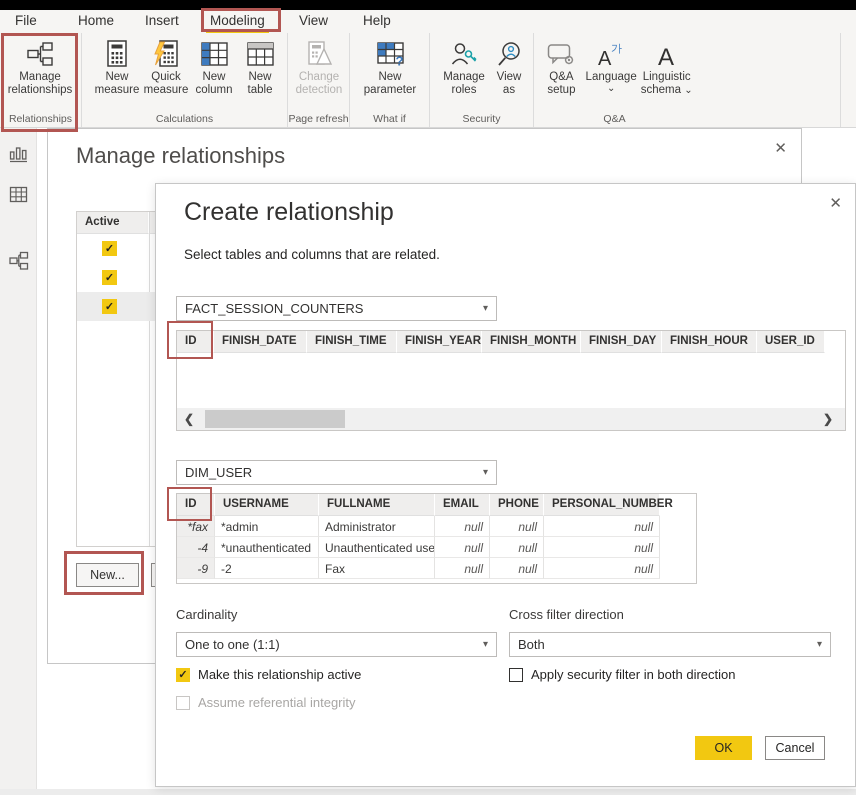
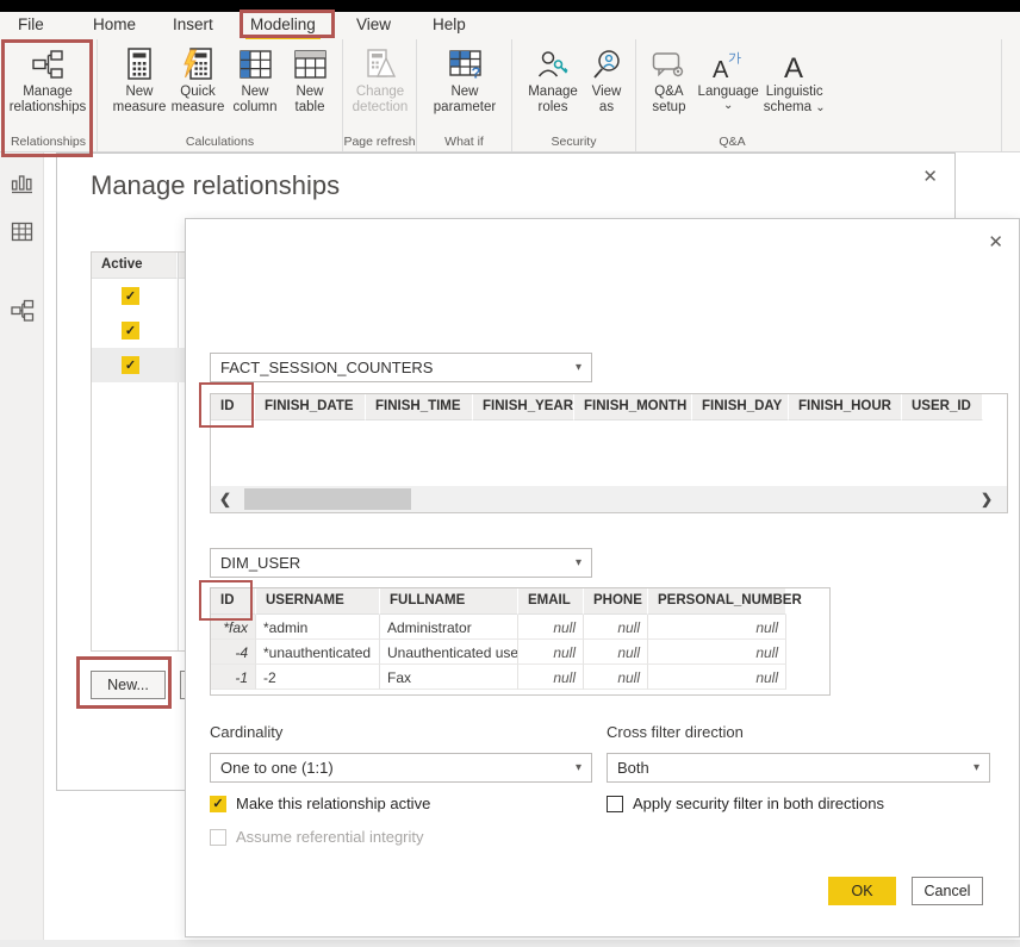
  File
  Home
  Insert
  Modeling
  View
  Help
  Manage
  relationships
  Relationships
  New
  measure
  Quick
  measure
  New
  column
  New
  table
  Calculations
  Change
  detection
  Page refresh
  ?
  New
  parameter
  What if
  Manage
  roles
  View
  as
  Security
  Q&A
  setup
  A
  가
  Language
  ⌄
  A
  Linguistic
  schema ⌄
  Q&A
  Manage relationships
  ✕
  Active
  ✓
  ✓
  ✓
  New...
  ✕
- Create relationship
- Select tables and columns that are related.
  FACT_SESSION_COUNTERS
  ▾
  ID
  FINISH_DATE
  FINISH_TIME
  FINISH_YEAR
  FINISH_MONTH
  FINISH_DAY
  FINISH_HOUR
  USER_ID
  ❮
  ❯
  DIM_USER
  ▾
  ID
  USERNAME
  FULLNAME
  EMAIL
  PHONE
  PERSONAL_NUMBER
  *fax
  *admin
  Administrator
  null
  null
  null
  -4
  *unauthenticated
  Unauthenticated use
  null
  null
  null
- -9
+ -1
  -2
  Fax
  null
  null
  null
  Cardinality
  One to one (1:1)
  ▾
  Cross filter direction
  Both
  ▾
  ✓
  Make this relationship active
- Apply security filter in both direction
+ Apply security filter in both directions
  Assume referential integrity
  OK
  Cancel
